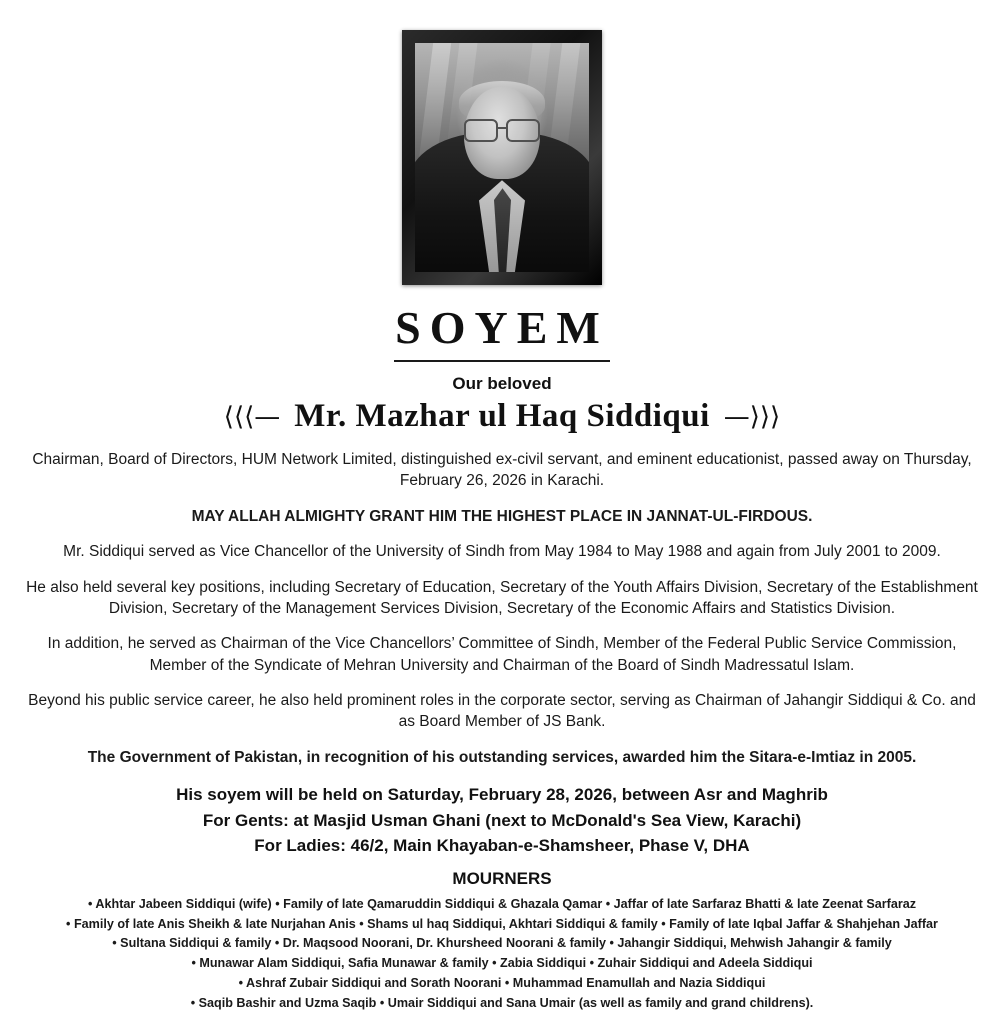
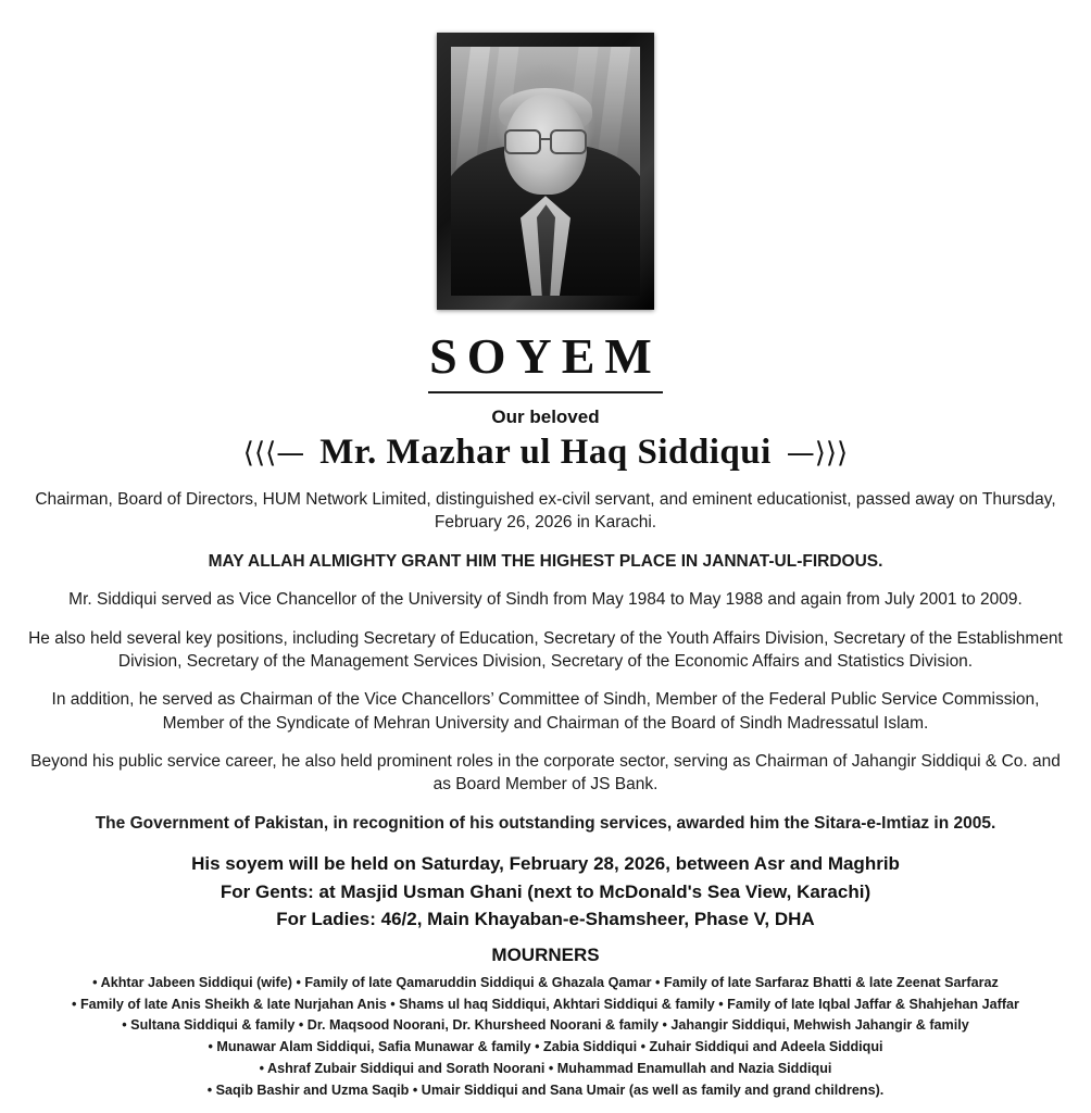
  SOYEM
  Our beloved
  ⟨⟨⟨—
  Mr. Mazhar ul Haq Siddiqui
  —⟩⟩⟩
  Chairman, Board of Directors, HUM Network Limited, distinguished ex-civil servant, and eminent educationist, passed away on Thursday, February 26, 2026 in Karachi.
  MAY ALLAH ALMIGHTY GRANT HIM THE HIGHEST PLACE IN JANNAT-UL-FIRDOUS.
  Mr. Siddiqui served as Vice Chancellor of the University of Sindh from May 1984 to May 1988 and again from July 2001 to 2009.
  He also held several key positions, including Secretary of Education, Secretary of the Youth Affairs Division, Secretary of the Establishment Division, Secretary of the Management Services Division, Secretary of the Economic Affairs and Statistics Division.
  In addition, he served as Chairman of the Vice Chancellors’ Committee of Sindh, Member of the Federal Public Service Commission, Member of the Syndicate of Mehran University and Chairman of the Board of Sindh Madressatul Islam.
  Beyond his public service career, he also held prominent roles in the corporate sector, serving as Chairman of Jahangir Siddiqui & Co. and as Board Member of JS Bank.
  The Government of Pakistan, in recognition of his outstanding services, awarded him the Sitara-e-Imtiaz in 2005.
  His soyem will be held on Saturday, February 28, 2026, between Asr and Maghrib
  For Gents: at Masjid Usman Ghani (next to McDonald's Sea View, Karachi)
  For Ladies: 46/2, Main Khayaban-e-Shamsheer, Phase V, DHA
  MOURNERS
- • Akhtar Jabeen Siddiqui (wife) • Family of late Qamaruddin Siddiqui & Ghazala Qamar • Jaffar of late Sarfaraz Bhatti & late Zeenat Sarfaraz
+ • Akhtar Jabeen Siddiqui (wife) • Family of late Qamaruddin Siddiqui & Ghazala Qamar • Family of late Sarfaraz Bhatti & late Zeenat Sarfaraz
  • Family of late Anis Sheikh & late Nurjahan Anis • Shams ul haq Siddiqui, Akhtari Siddiqui & family • Family of late Iqbal Jaffar & Shahjehan Jaffar
  • Sultana Siddiqui & family • Dr. Maqsood Noorani, Dr. Khursheed Noorani & family • Jahangir Siddiqui, Mehwish Jahangir & family
  • Munawar Alam Siddiqui, Safia Munawar & family • Zabia Siddiqui • Zuhair Siddiqui and Adeela Siddiqui
  • Ashraf Zubair Siddiqui and Sorath Noorani • Muhammad Enamullah and Nazia Siddiqui
  • Saqib Bashir and Uzma Saqib • Umair Siddiqui and Sana Umair (as well as family and grand childrens).
